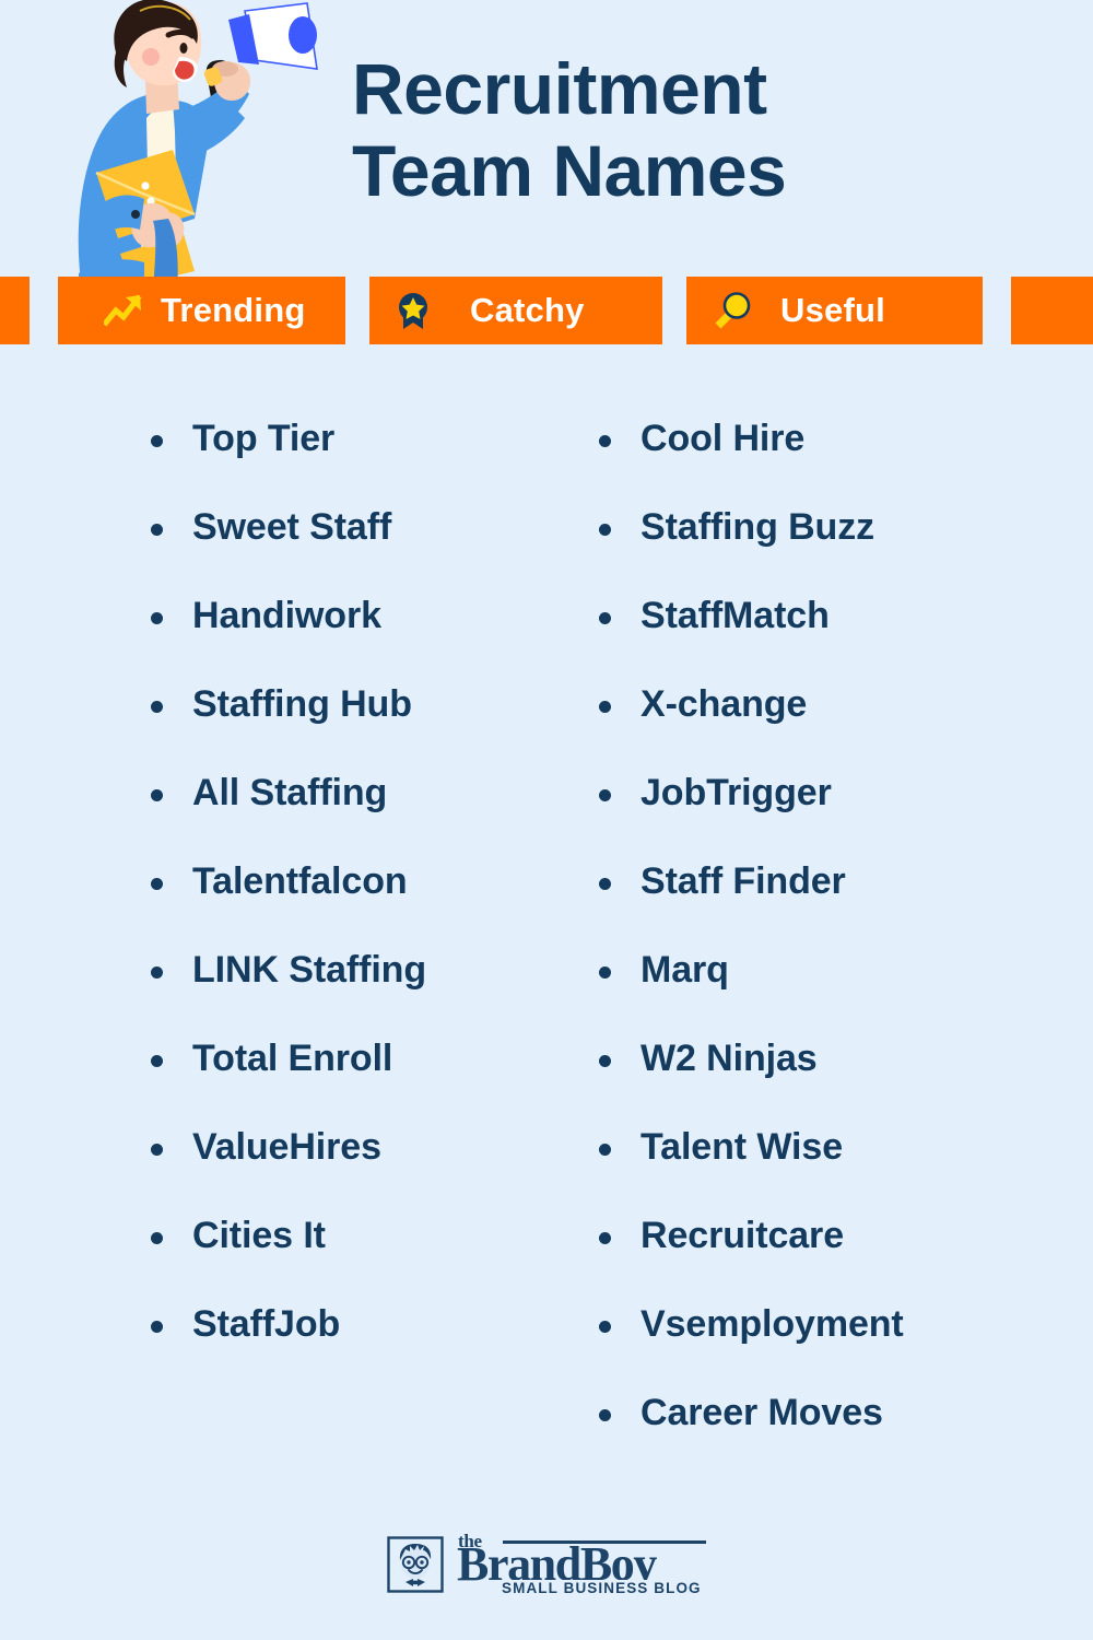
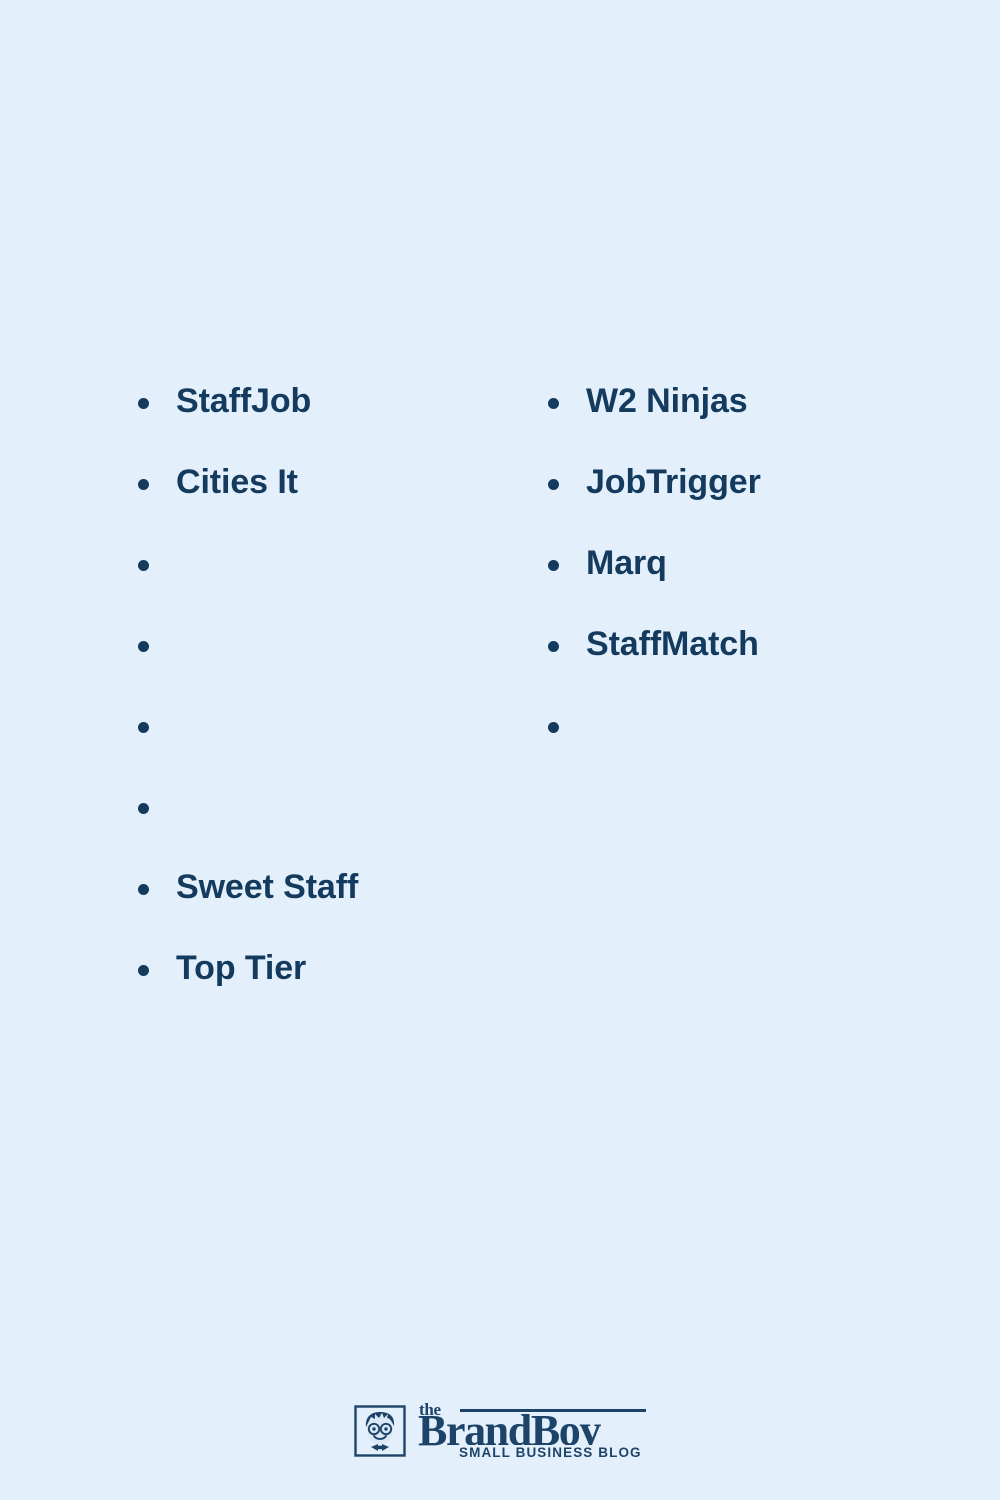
- Recruitment
- Team Names
- Trending
- Catchy
- Useful
- Top Tier
+ StaffJob
- Sweet Staff
+ Cities It
- Handiwork
- Staffing Hub
- All Staffing
- Talentfalcon
- LINK Staffing
- Total Enroll
- ValueHires
- Cities It
+ Sweet Staff
- StaffJob
+ Top Tier
- Cool Hire
- Staffing Buzz
- StaffMatch
+ W2 Ninjas
- X-change
  JobTrigger
- Staff Finder
  Marq
- W2 Ninjas
+ StaffMatch
- Talent Wise
- Recruitcare
- Vsemployment
- Career Moves
  the
  BrandBoy
  SMALL BUSINESS BLOG
